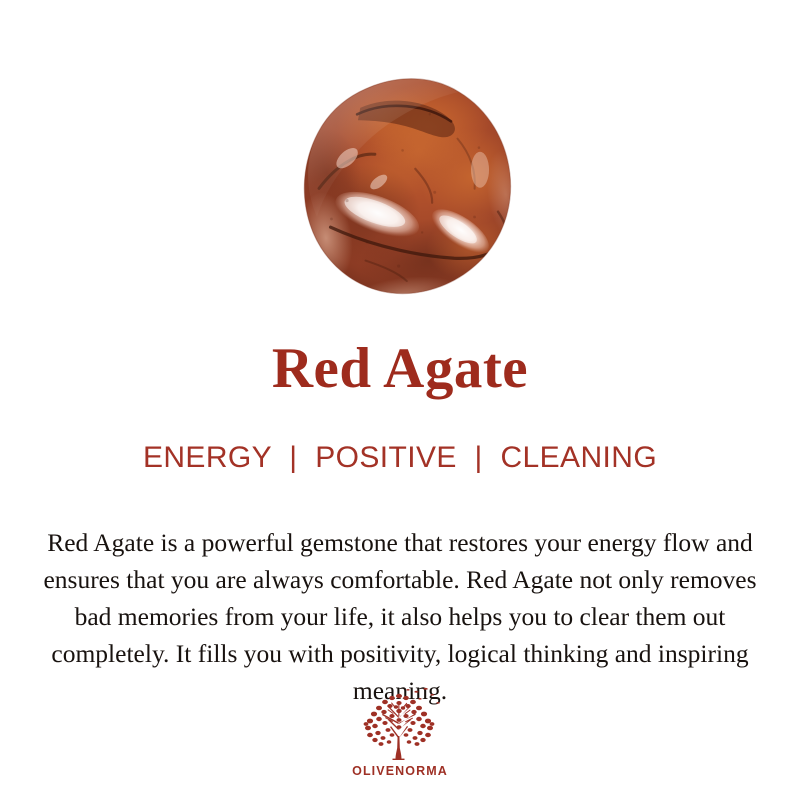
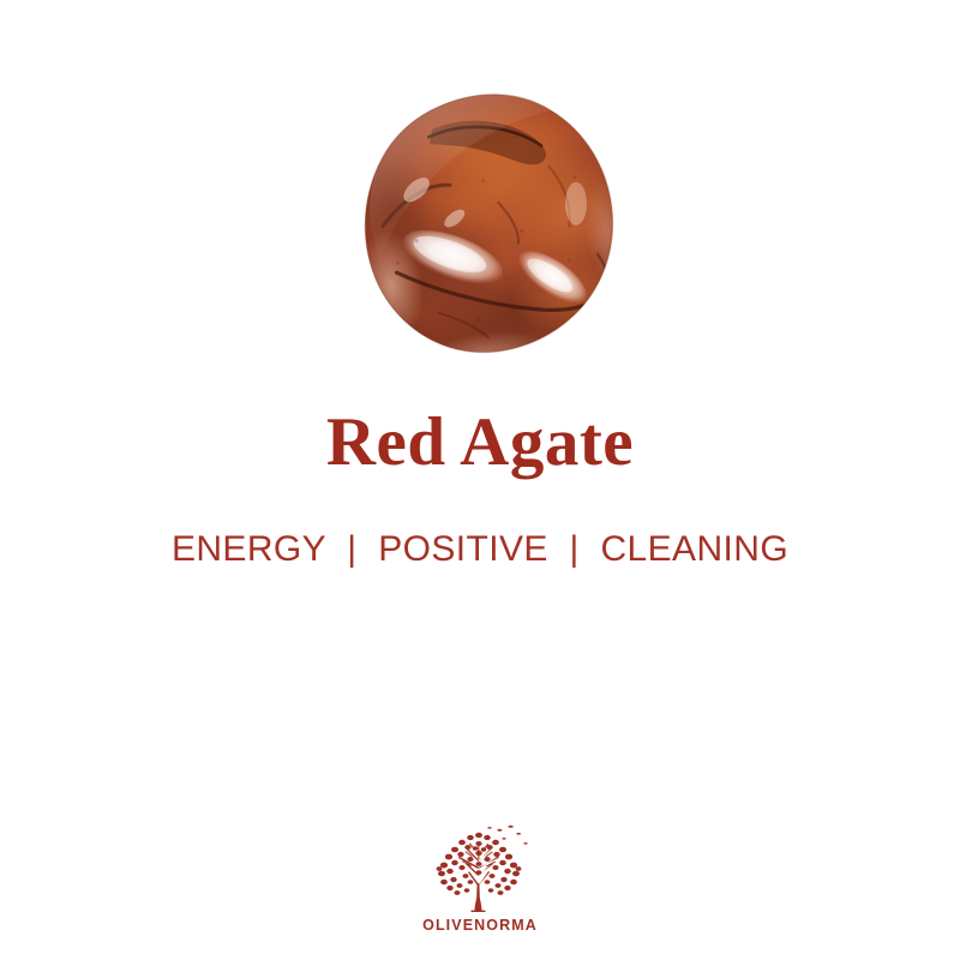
  Red Agate
  ENERGY | POSITIVE | CLEANING
- Red Agate is a powerful gemstone that restores your energy flow and ensures that you are always comfortable. Red Agate not only removes bad memories from your life, it also helps you to clear them out completely. It fills you with positivity, logical thinking and inspiring meaning.
  OLIVENORMA
